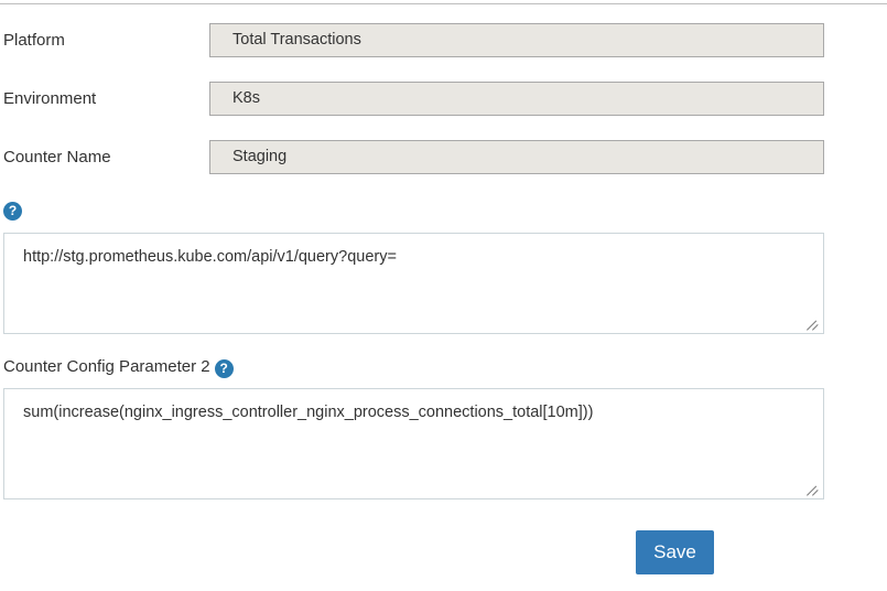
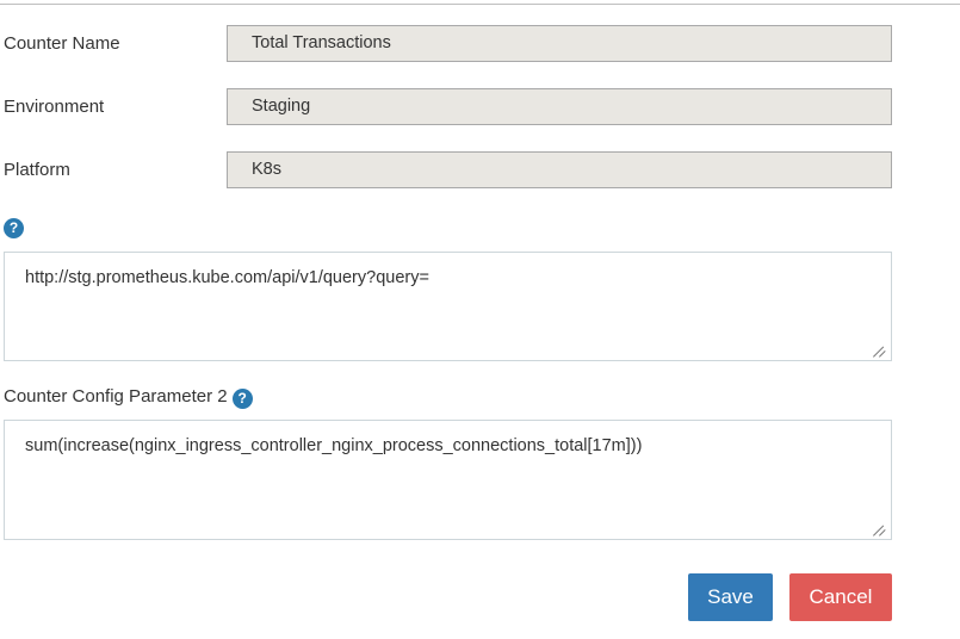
- Platform
+ Counter Name
  Total Transactions
  Environment
- K8s
+ Staging
- Counter Name
+ Platform
- Staging
+ K8s
  ?
  http://stg.prometheus.kube.com/api/v1/query?query=
  Counter Config Parameter 2
  ?
- sum(increase(nginx_ingress_controller_nginx_process_connections_total[10m]))
+ sum(increase(nginx_ingress_controller_nginx_process_connections_total[17m]))
  Save
+ Cancel
